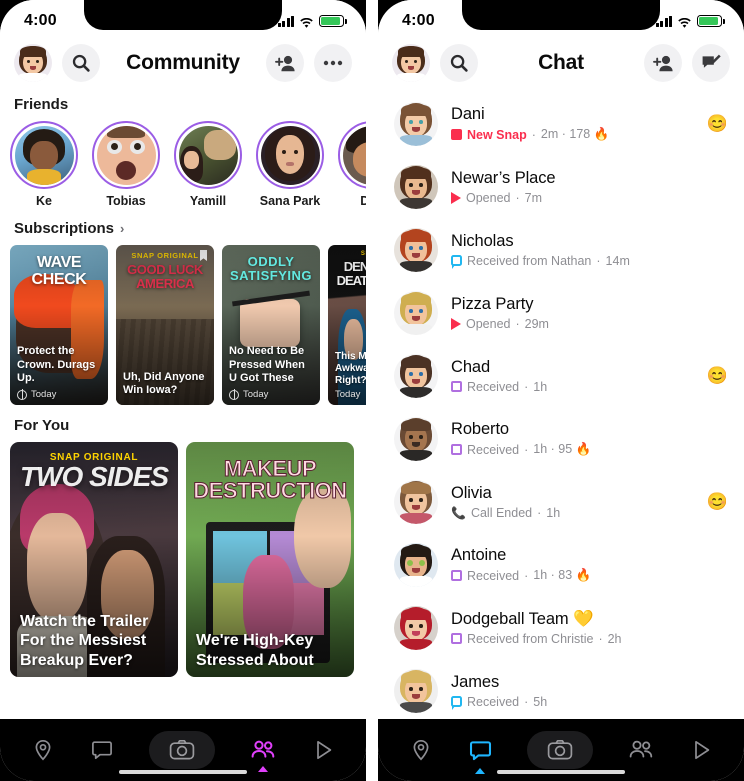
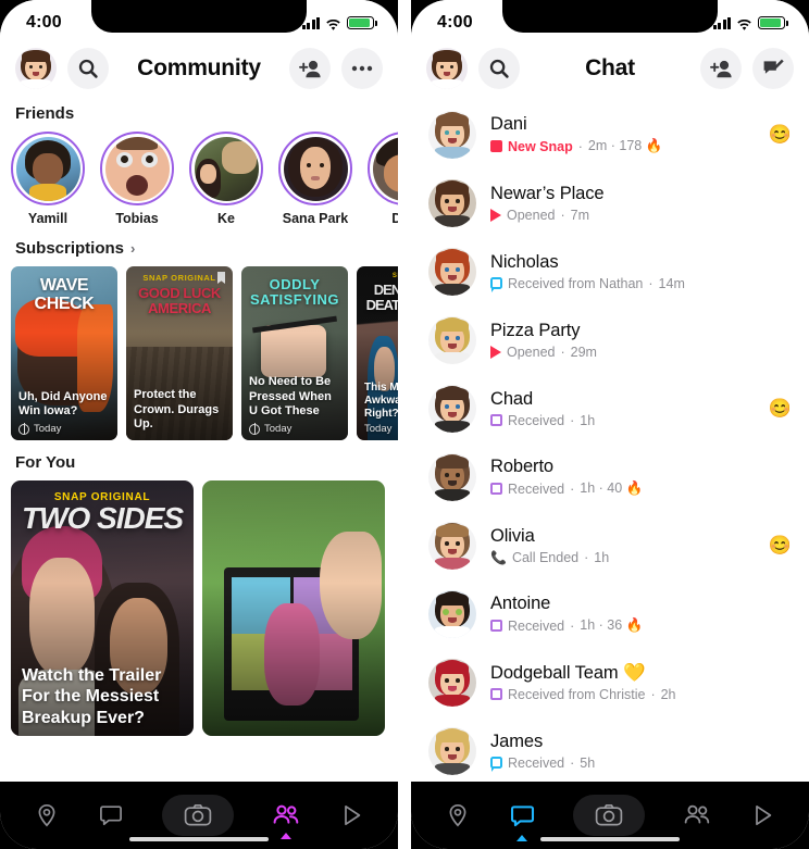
  4:00
  Community
  Friends
- Ke
+ Yamill
  Tobias
- Yamill
+ Ke
  Sana Park
  Subscriptions
  ›
  WAVE CHECK
- Protect the Crown. Durags Up.
+ Uh, Did Anyone Win Iowa?
  Today
- Uh, Did Anyone Win Iowa?
+ Protect the Crown. Durags Up.
  ODDLY SATISFYING
  No Need to Be Pressed When U Got These
  Today
  This M Awkwa Right?
  Today
  For You
  SNAP ORIGINAL
  TWO SIDES
  Watch the Trailer For the Messiest Breakup Ever?
- MAKEUP DESTRUCTION
- We're High-Key Stressed About
  4:00
  Chat
  Dani
  New Snap
  ·
  2m · 178 🔥
  😊
  Newar’s Place
  Opened
  ·
  7m
  Nicholas
  Received from Nathan
  ·
  14m
  Pizza Party
  Opened
  ·
  29m
  Chad
  Received
  ·
  1h
  😊
  Roberto
  Received
  ·
- 1h · 95 🔥
+ 1h · 40 🔥
  Olivia
  📞
  Call Ended
  ·
  1h
  😊
  Antoine
  Received
  ·
- 1h · 83 🔥
+ 1h · 36 🔥
  Dodgeball Team 💛
  Received from Christie
  ·
  2h
  James
  Received
  ·
  5h
